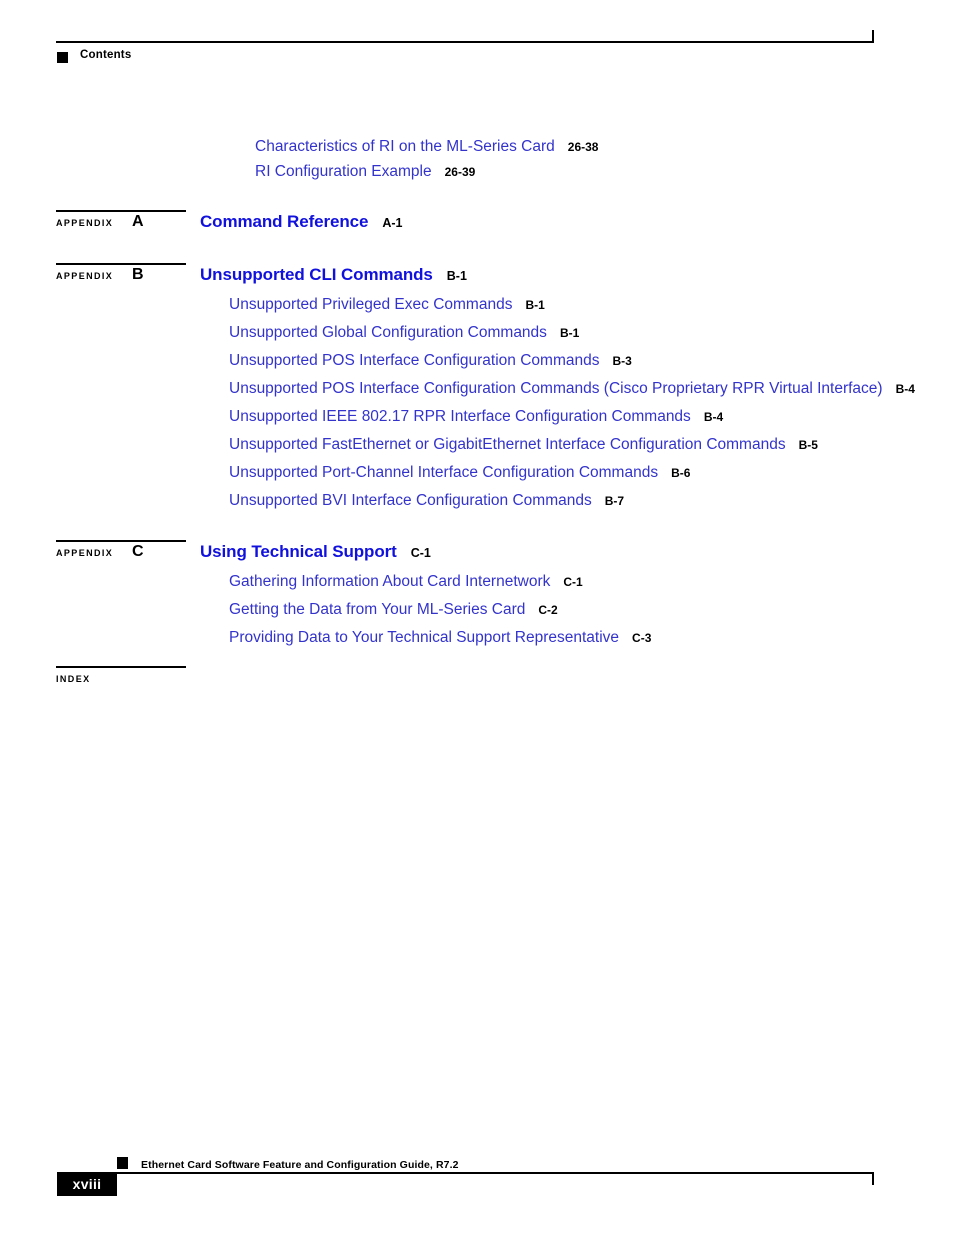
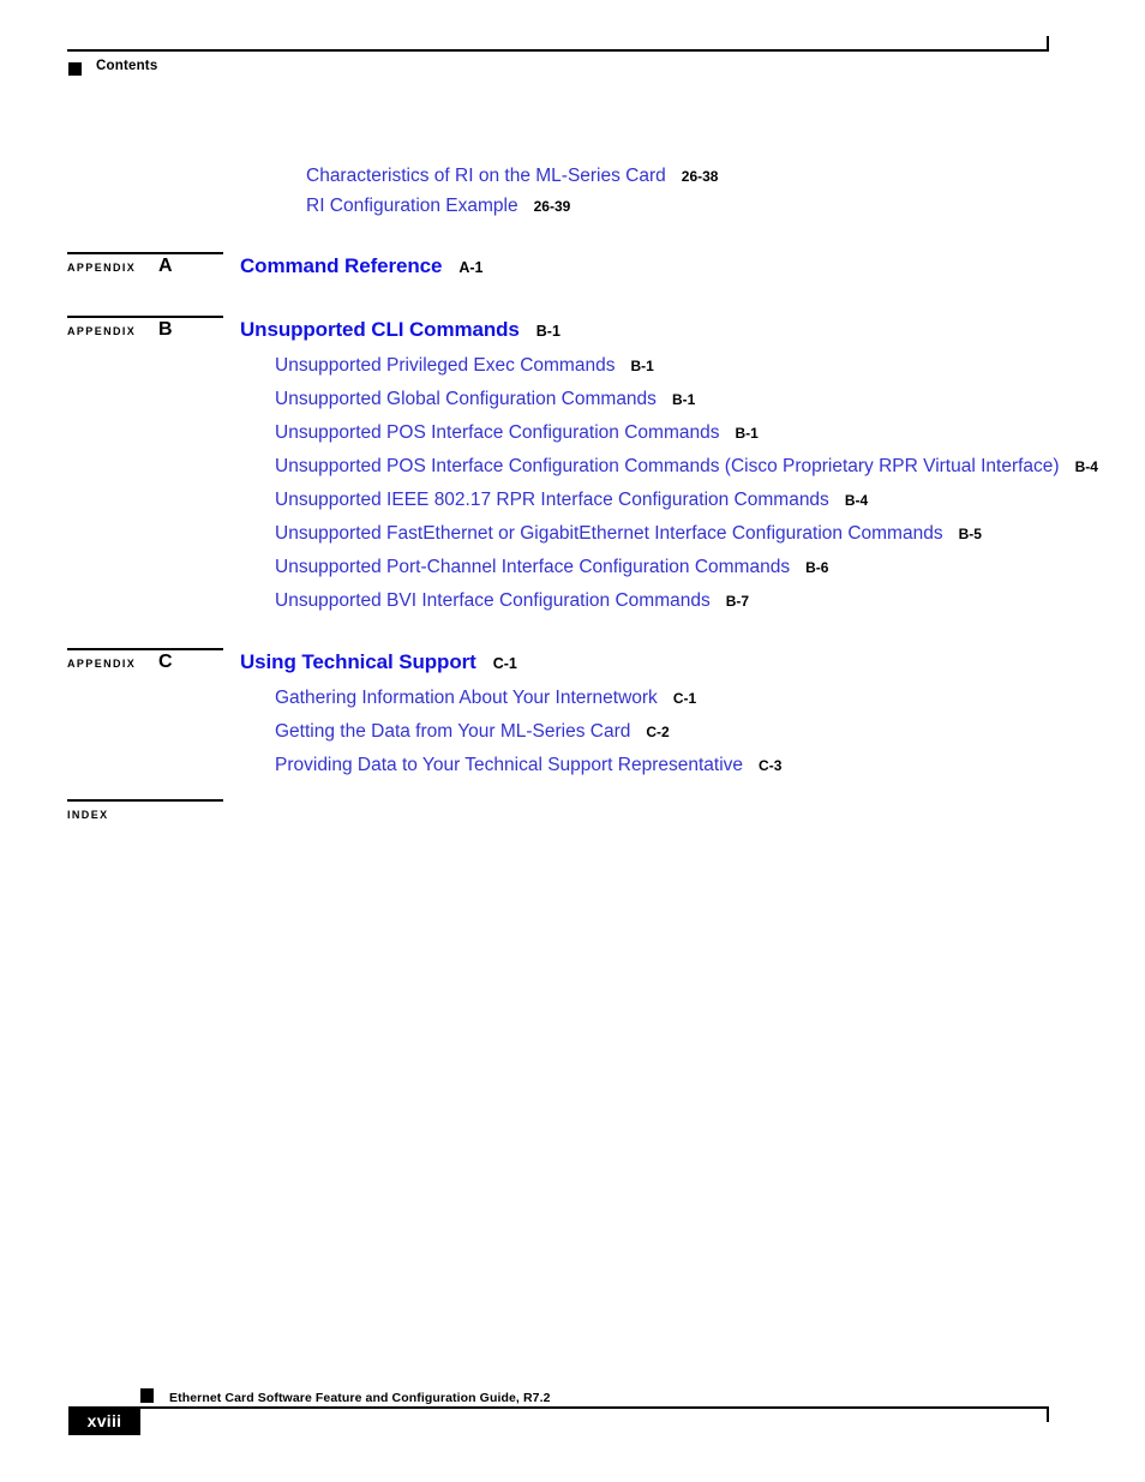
  Contents
  Characteristics of RI on the ML-Series Card 26-38
  RI Configuration Example 26-39
  APPENDIX
  A
  Command Reference A-1
  APPENDIX
  B
  Unsupported CLI Commands B-1
  Unsupported Privileged Exec Commands B-1
  Unsupported Global Configuration Commands B-1
- Unsupported POS Interface Configuration Commands B-3
+ Unsupported POS Interface Configuration Commands B-1
  Unsupported POS Interface Configuration Commands (Cisco Proprietary RPR Virtual Interface) B-4
  Unsupported IEEE 802.17 RPR Interface Configuration Commands B-4
  Unsupported FastEthernet or GigabitEthernet Interface Configuration Commands B-5
  Unsupported Port-Channel Interface Configuration Commands B-6
  Unsupported BVI Interface Configuration Commands B-7
  APPENDIX
  C
  Using Technical Support C-1
- Gathering Information About Card Internetwork C-1
+ Gathering Information About Your Internetwork C-1
  Getting the Data from Your ML-Series Card C-2
  Providing Data to Your Technical Support Representative C-3
  INDEX
  Ethernet Card Software Feature and Configuration Guide, R7.2
  xviii
